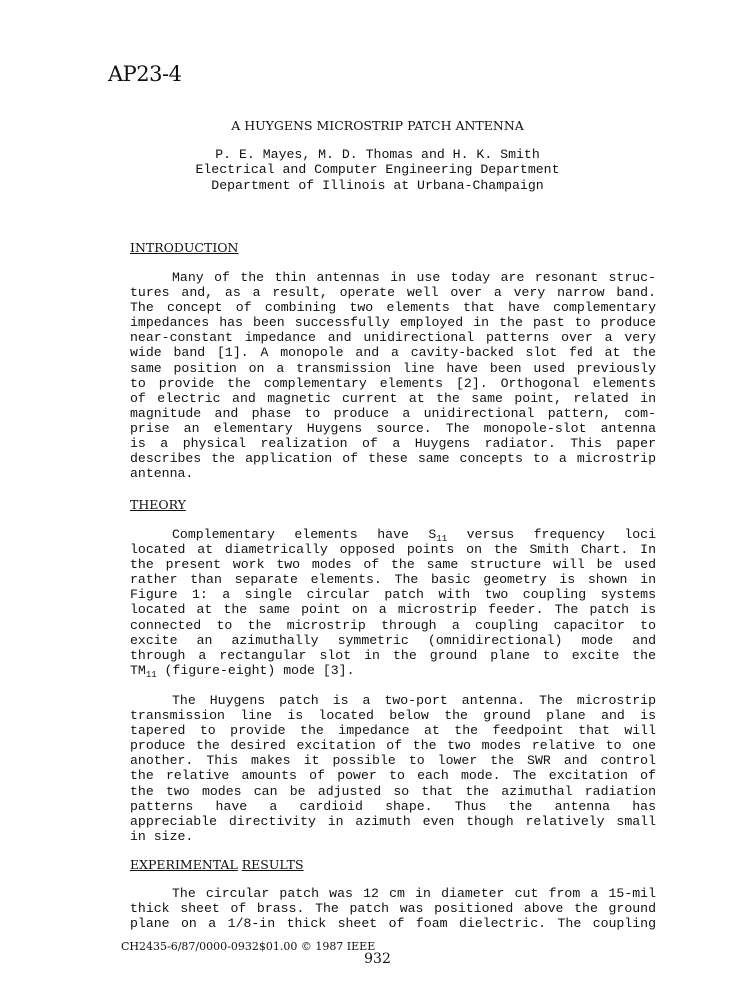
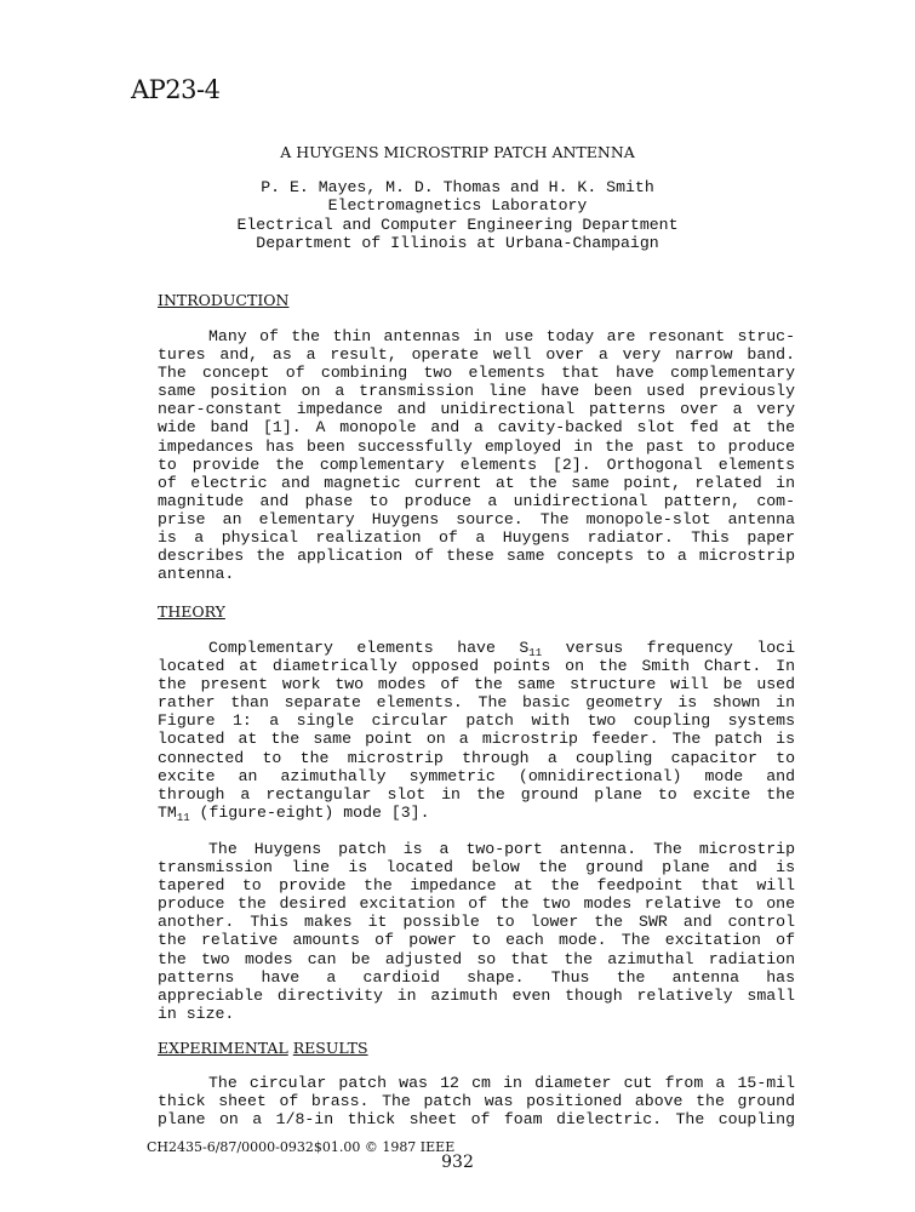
  AP23-4
  A HUYGENS MICROSTRIP PATCH ANTENNA
  P. E. Mayes, M. D. Thomas and H. K. Smith
+ Electromagnetics Laboratory
  Electrical and Computer Engineering Department
  Department of Illinois at Urbana-Champaign
  INTRODUCTION
  Many of the thin antennas in use today are resonant struc-
  tures and, as a result, operate well over a very narrow band.
  The concept of combining two elements that have complementary
- impedances has been successfully employed in the past to produce
+ same position on a transmission line have been used previously
  near-constant impedance and unidirectional patterns over a very
  wide band [1]. A monopole and a cavity-backed slot fed at the
- same position on a transmission line have been used previously
+ impedances has been successfully employed in the past to produce
  to provide the complementary elements [2]. Orthogonal elements
  of electric and magnetic current at the same point, related in
  magnitude and phase to produce a unidirectional pattern, com-
  prise an elementary Huygens source. The monopole-slot antenna
  is a physical realization of a Huygens radiator. This paper
  describes the application of these same concepts to a microstrip
  antenna.
  THEORY
  Complementary elements have S11 versus frequency loci
  located at diametrically opposed points on the Smith Chart. In
  the present work two modes of the same structure will be used
  rather than separate elements. The basic geometry is shown in
  Figure 1: a single circular patch with two coupling systems
  located at the same point on a microstrip feeder. The patch is
  connected to the microstrip through a coupling capacitor to
  excite an azimuthally symmetric (omnidirectional) mode and
  through a rectangular slot in the ground plane to excite the
  TM11 (figure-eight) mode [3].
  The Huygens patch is a two-port antenna. The microstrip
  transmission line is located below the ground plane and is
  tapered to provide the impedance at the feedpoint that will
  produce the desired excitation of the two modes relative to one
  another. This makes it possible to lower the SWR and control
  the relative amounts of power to each mode. The excitation of
  the two modes can be adjusted so that the azimuthal radiation
  patterns have a cardioid shape. Thus the antenna has
  appreciable directivity in azimuth even though relatively small
  in size.
  EXPERIMENTAL RESULTS
  The circular patch was 12 cm in diameter cut from a 15-mil
  thick sheet of brass. The patch was positioned above the ground
  plane on a 1/8-in thick sheet of foam dielectric. The coupling
  CH2435-6/87/0000-0932$01.00 © 1987 IEEE
  932
